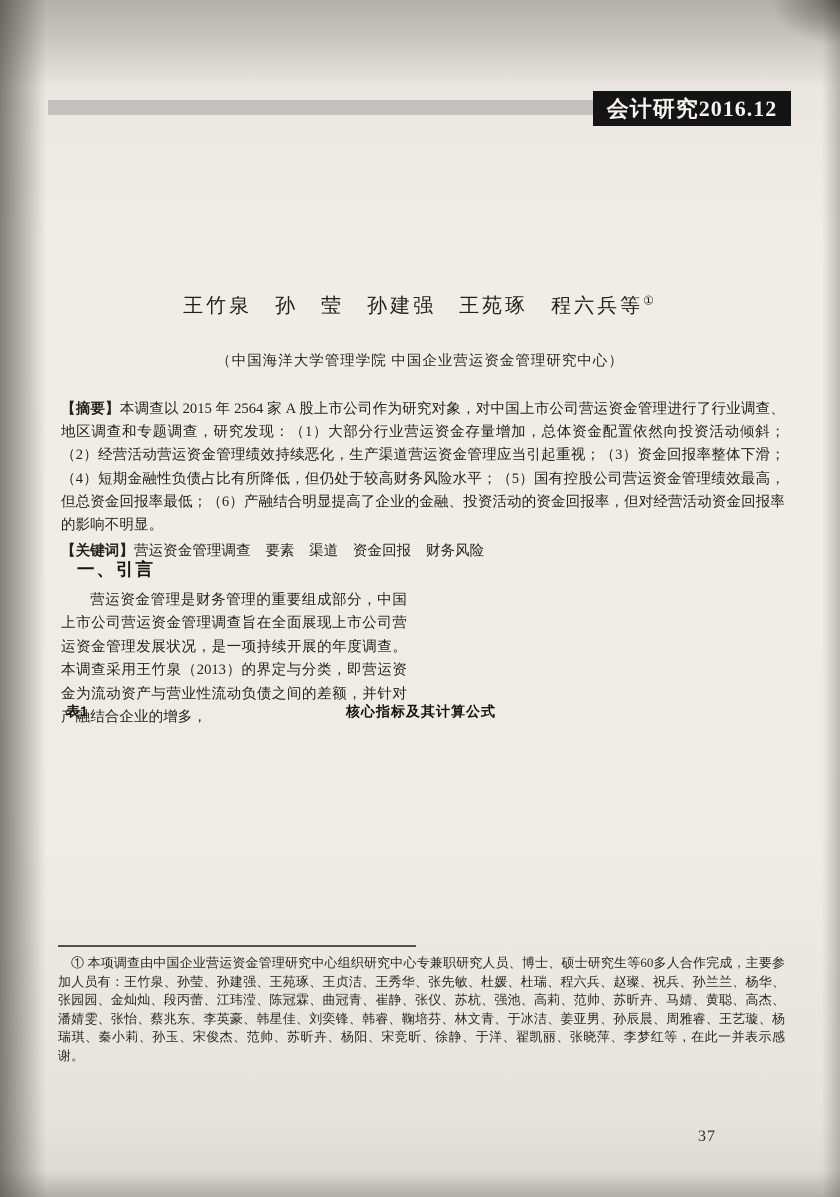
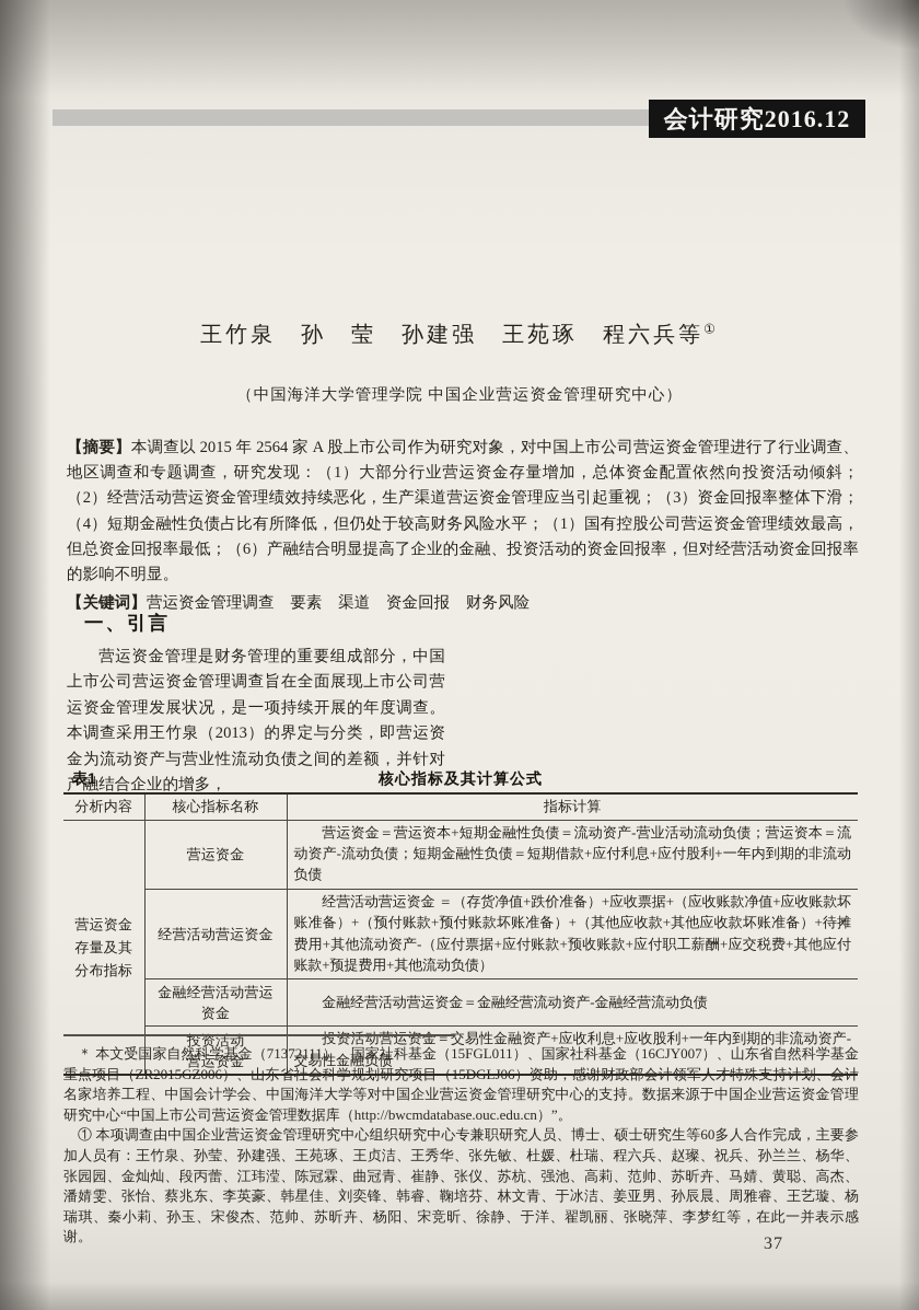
  会计研究2016.12
  王竹泉 孙 莹 孙建强 王苑琢 程六兵等①
  （中国海洋大学管理学院 中国企业营运资金管理研究中心）
- 【摘要】本调查以 2015 年 2564 家 A 股上市公司作为研究对象，对中国上市公司营运资金管理进行了行业调查、地区调查和专题调查，研究发现：（1）大部分行业营运资金存量增加，总体资金配置依然向投资活动倾斜；（2）经营活动营运资金管理绩效持续恶化，生产渠道营运资金管理应当引起重视；（3）资金回报率整体下滑；（4）短期金融性负债占比有所降低，但仍处于较高财务风险水平；（5）国有控股公司营运资金管理绩效最高，但总资金回报率最低；（6）产融结合明显提高了企业的金融、投资活动的资金回报率，但对经营活动资金回报率的影响不明显。
+ 【摘要】本调查以 2015 年 2564 家 A 股上市公司作为研究对象，对中国上市公司营运资金管理进行了行业调查、地区调查和专题调查，研究发现：（1）大部分行业营运资金存量增加，总体资金配置依然向投资活动倾斜；（2）经营活动营运资金管理绩效持续恶化，生产渠道营运资金管理应当引起重视；（3）资金回报率整体下滑；（4）短期金融性负债占比有所降低，但仍处于较高财务风险水平；（1）国有控股公司营运资金管理绩效最高，但总资金回报率最低；（6）产融结合明显提高了企业的金融、投资活动的资金回报率，但对经营活动资金回报率的影响不明显。
  【关键词】营运资金管理调查 要素 渠道 资金回报 财务风险
  一、引言
  营运资金管理是财务管理的重要组成部分，中国上市公司营运资金管理调查旨在全面展现上市公司营运资金管理发展状况，是一项持续开展的年度调查。本调查采用王竹泉（2013）的界定与分类，即营运资金为流动资产与营业性流动负债之间的差额，并针对产融结合企业的增多，
  表1
  核心指标及其计算公式
+ 分析内容	核心指标名称	指标计算
+ 营运资金 存量及其 分布指标	营运资金	营运资金＝营运资本+短期金融性负债＝流动资产-营业活动流动负债；营运资本＝流动资产-流动负债；短期金融性负债＝短期借款+应付利息+应付股利+一年内到期的非流动负债
+ 经营活动营运资金	经营活动营运资金 ＝（存货净值+跌价准备）+应收票据+（应收账款净值+应收账款坏账准备）+（预付账款+预付账款坏账准备）+（其他应收款+其他应收款坏账准备）+待摊费用+其他流动资产-（应付票据+应付账款+预收账款+应付职工薪酬+应交税费+其他应付账款+预提费用+其他流动负债）
+ 金融经营活动营运资金	金融经营活动营运资金＝金融经营流动资产-金融经营流动负债
+ 投资活动 营运资金	投资活动营运资金＝交易性金融资产+应收利息+应收股利+一年内到期的非流动资产-交易性金融负债
+ ＊ 本文受国家自然科学基金（71372111）、国家社科基金（15FGL011）、国家社科基金（16CJY007）、山东省自然科学基金重点项目（ZR2015GZ006）、山东省社会科学规划研究项目（15DGLJ06）资助，感谢财政部会计领军人才特殊支持计划、会计名家培养工程、中国会计学会、中国海洋大学等对中国企业营运资金管理研究中心的支持。数据来源于中国企业营运资金管理研究中心“中国上市公司营运资金管理数据库（http://bwcmdatabase.ouc.edu.cn）”。
  ① 本项调查由中国企业营运资金管理研究中心组织研究中心专兼职研究人员、博士、硕士研究生等60多人合作完成，主要参加人员有：王竹泉、孙莹、孙建强、王苑琢、王贞洁、王秀华、张先敏、杜媛、杜瑞、程六兵、赵璨、祝兵、孙兰兰、杨华、张园园、金灿灿、段丙蕾、江玮滢、陈冠霖、曲冠青、崔静、张仪、苏杭、强池、高莉、范帅、苏昕卉、马婧、黄聪、高杰、潘婧雯、张怡、蔡兆东、李英豪、韩星佳、刘奕锋、韩睿、鞠培芬、林文青、于冰洁、姜亚男、孙辰晨、周雅睿、王艺璇、杨瑞琪、秦小莉、孙玉、宋俊杰、范帅、苏昕卉、杨阳、宋竞昕、徐静、于洋、翟凯丽、张晓萍、李梦红等，在此一并表示感谢。
  37
